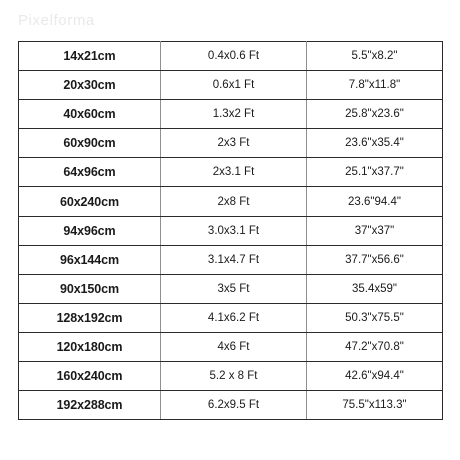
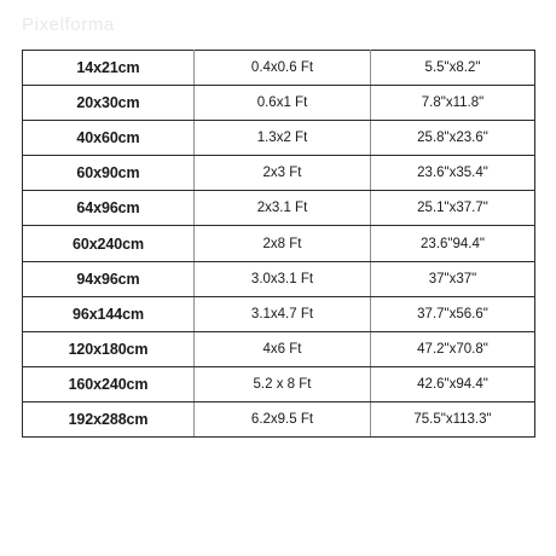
  14x21cm	0.4x0.6 Ft	5.5"x8.2"
  20x30cm	0.6x1 Ft	7.8"x11.8"
  40x60cm	1.3x2 Ft	25.8"x23.6"
  60x90cm	2x3 Ft	23.6"x35.4"
  64x96cm	2x3.1 Ft	25.1"x37.7"
  60x240cm	2x8 Ft	23.6"94.4"
  94x96cm	3.0x3.1 Ft	37"x37"
  96x144cm	3.1x4.7 Ft	37.7"x56.6"
- 90x150cm	3x5 Ft	35.4x59"
- 128x192cm	4.1x6.2 Ft	50.3"x75.5"
  120x180cm	4x6 Ft	47.2"x70.8"
  160x240cm	5.2 x 8 Ft	42.6"x94.4"
  192x288cm	6.2x9.5 Ft	75.5"x113.3"
